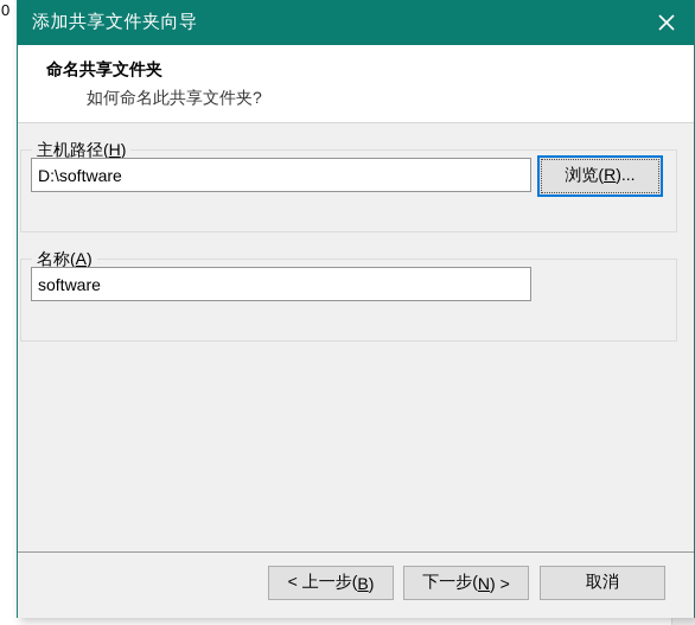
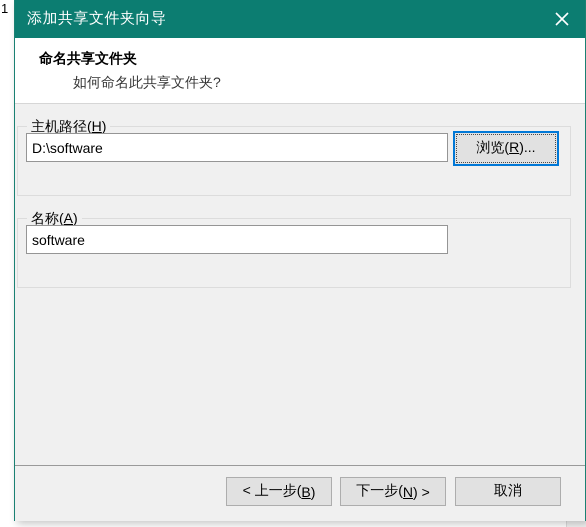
- 0
+ 1
  添加共享文件夹向导
  命名共享文件夹
  如何命名此共享文件夹?
  主机路径(H)
  D:\software
  浏览(R)...
  名称(A)
  software
  < 上一步(
  B
  )
  下一步(
  N
  ) >
  取消
